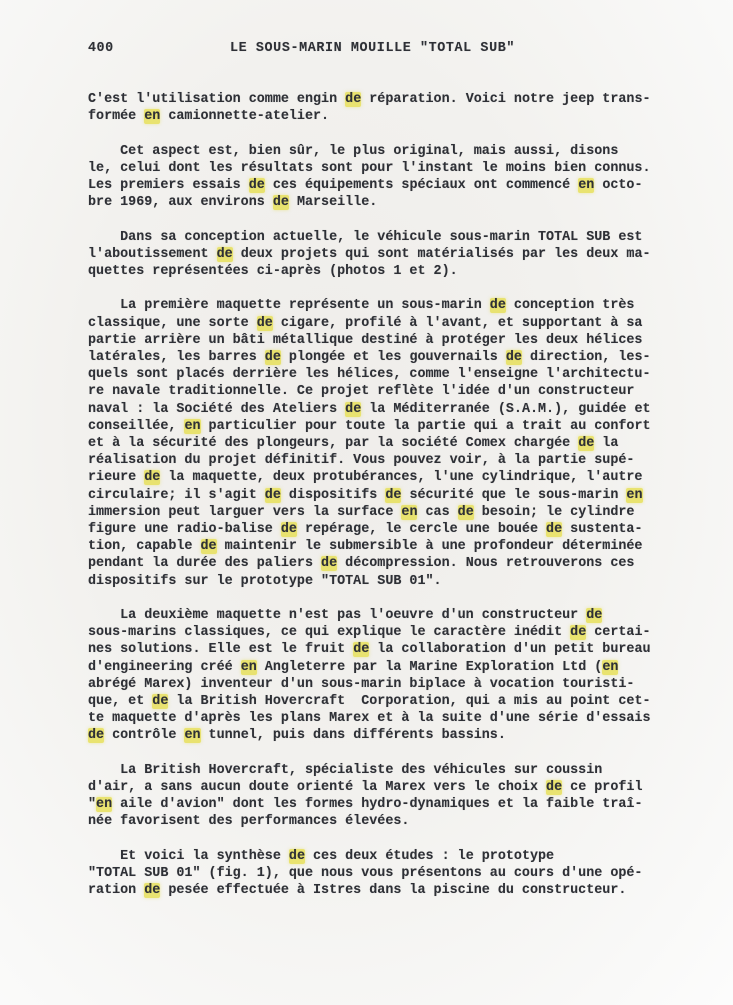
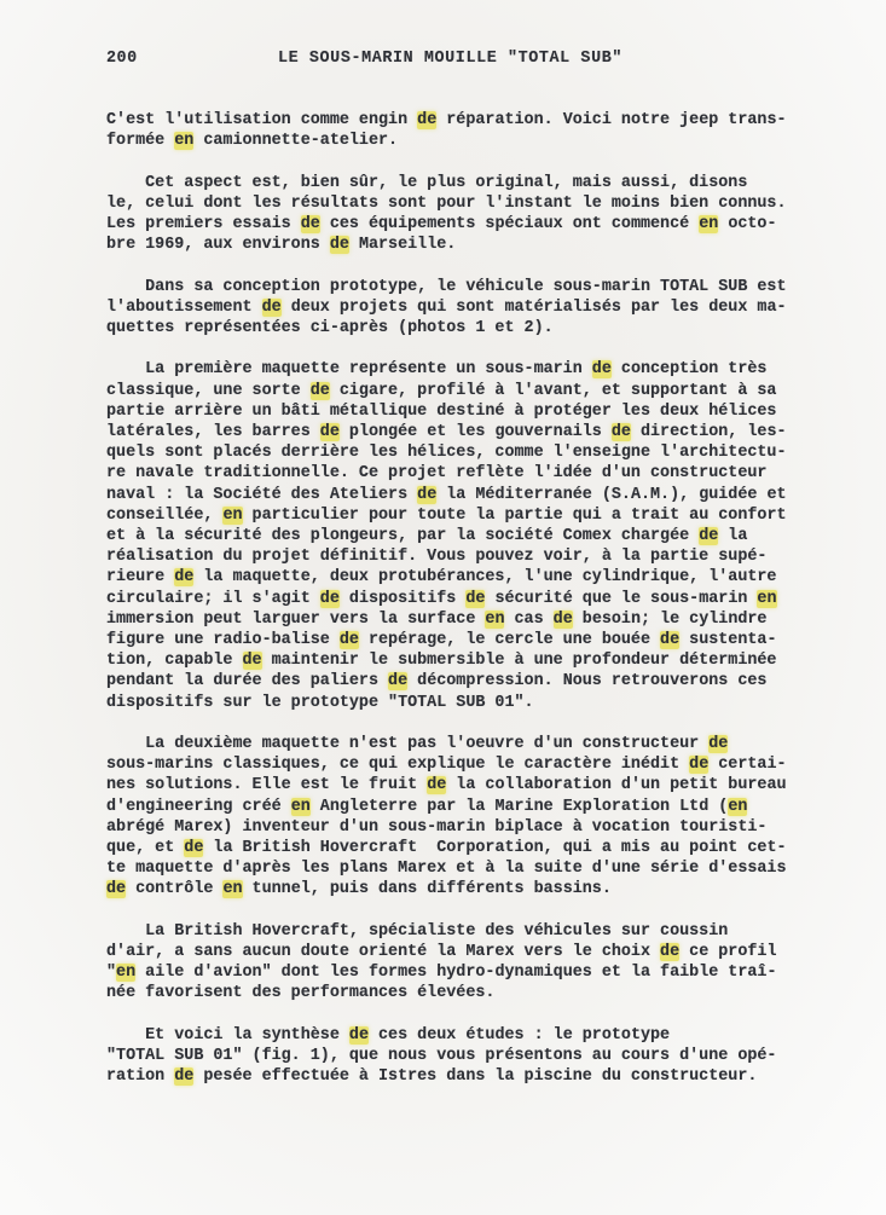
- 400
+ 200
  LE SOUS-MARIN MOUILLE "TOTAL SUB"
  C'est l'utilisation comme engin de réparation. Voici notre jeep trans-
  formée en camionnette-atelier.
  Cet aspect est, bien sûr, le plus original, mais aussi, disons
  le, celui dont les résultats sont pour l'instant le moins bien connus.
  Les premiers essais de ces équipements spéciaux ont commencé en octo-
  bre 1969, aux environs de Marseille.
- Dans sa conception actuelle, le véhicule sous-marin TOTAL SUB est
+ Dans sa conception prototype, le véhicule sous-marin TOTAL SUB est
  l'aboutissement de deux projets qui sont matérialisés par les deux ma-
  quettes représentées ci-après (photos 1 et 2).
  La première maquette représente un sous-marin de conception très
  classique, une sorte de cigare, profilé à l'avant, et supportant à sa
  partie arrière un bâti métallique destiné à protéger les deux hélices
  latérales, les barres de plongée et les gouvernails de direction, les-
  quels sont placés derrière les hélices, comme l'enseigne l'architectu-
  re navale traditionnelle. Ce projet reflète l'idée d'un constructeur
  naval : la Société des Ateliers de la Méditerranée (S.A.M.), guidée et
  conseillée, en particulier pour toute la partie qui a trait au confort
  et à la sécurité des plongeurs, par la société Comex chargée de la
  réalisation du projet définitif. Vous pouvez voir, à la partie supé-
  rieure de la maquette, deux protubérances, l'une cylindrique, l'autre
  circulaire; il s'agit de dispositifs de sécurité que le sous-marin en
  immersion peut larguer vers la surface en cas de besoin; le cylindre
  figure une radio-balise de repérage, le cercle une bouée de sustenta-
  tion, capable de maintenir le submersible à une profondeur déterminée
  pendant la durée des paliers de décompression. Nous retrouverons ces
  dispositifs sur le prototype "TOTAL SUB 01".
  La deuxième maquette n'est pas l'oeuvre d'un constructeur de
  sous-marins classiques, ce qui explique le caractère inédit de certai-
  nes solutions. Elle est le fruit de la collaboration d'un petit bureau
  d'engineering créé en Angleterre par la Marine Exploration Ltd (en
  abrégé Marex) inventeur d'un sous-marin biplace à vocation touristi-
  que, et de la British Hovercraft Corporation, qui a mis au point cet-
  te maquette d'après les plans Marex et à la suite d'une série d'essais
  de contrôle en tunnel, puis dans différents bassins.
  La British Hovercraft, spécialiste des véhicules sur coussin
  d'air, a sans aucun doute orienté la Marex vers le choix de ce profil
  "en aile d'avion" dont les formes hydro-dynamiques et la faible traî-
  née favorisent des performances élevées.
  Et voici la synthèse de ces deux études : le prototype
  "TOTAL SUB 01" (fig. 1), que nous vous présentons au cours d'une opé-
  ration de pesée effectuée à Istres dans la piscine du constructeur.
